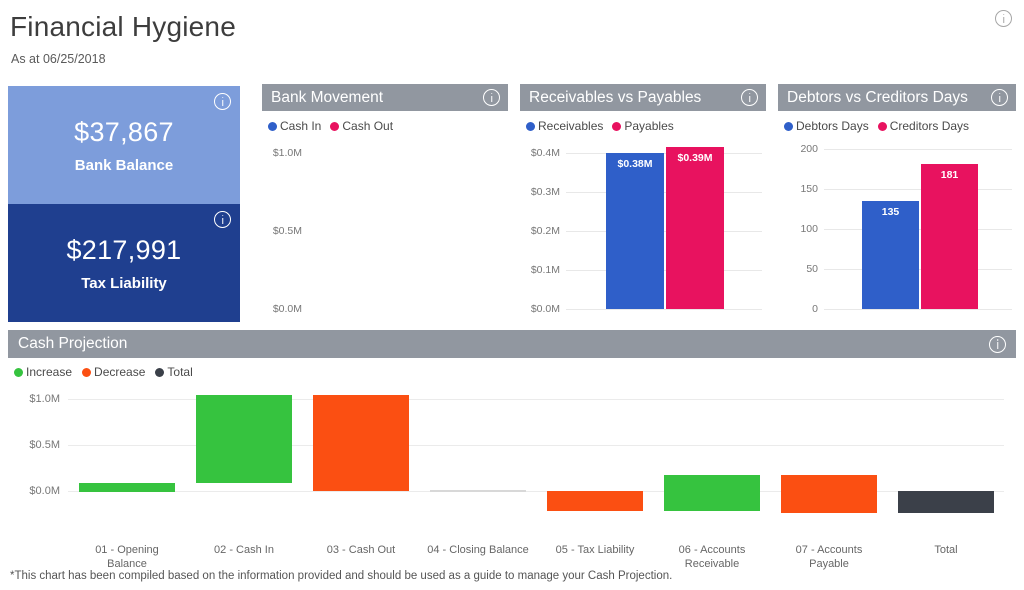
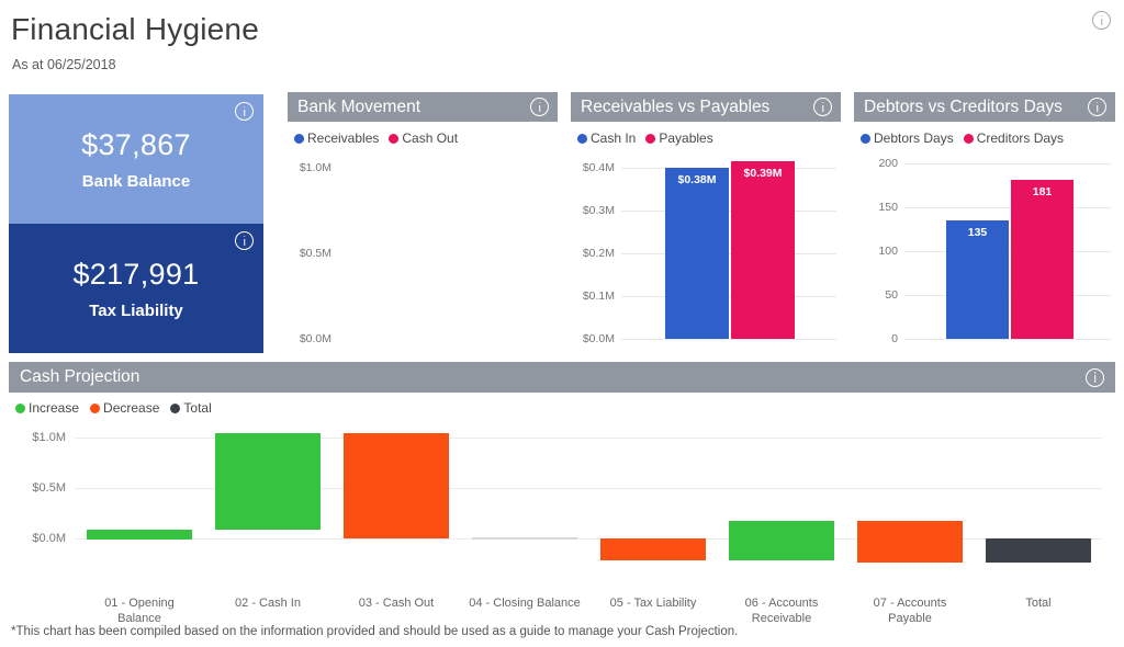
  Financial Hygiene
  As at 06/25/2018
  $37,867
  Bank Balance
  $217,991
  Tax Liability
  Bank Movement
- Cash In
+ Receivables
  Cash Out
  $1.0M
  $0.5M
  $0.0M
  Receivables vs Payables
- Receivables
+ Cash In
  Payables
  $0.4M
  $0.3M
  $0.2M
  $0.1M
  $0.0M
  $0.38M
  $0.39M
  Debtors vs Creditors Days
  Debtors Days
  Creditors Days
  200
  150
  100
  50
  0
  135
  181
  Cash Projection
  Increase
  Decrease
  Total
  $1.0M
  $0.5M
  $0.0M
  01 - Opening
  Balance
  02 - Cash In
  03 - Cash Out
  04 - Closing Balance
  05 - Tax Liability
  06 - Accounts
  Receivable
  07 - Accounts
  Payable
  Total
  *This chart has been compiled based on the information provided and should be used as a guide to manage your Cash Projection.
